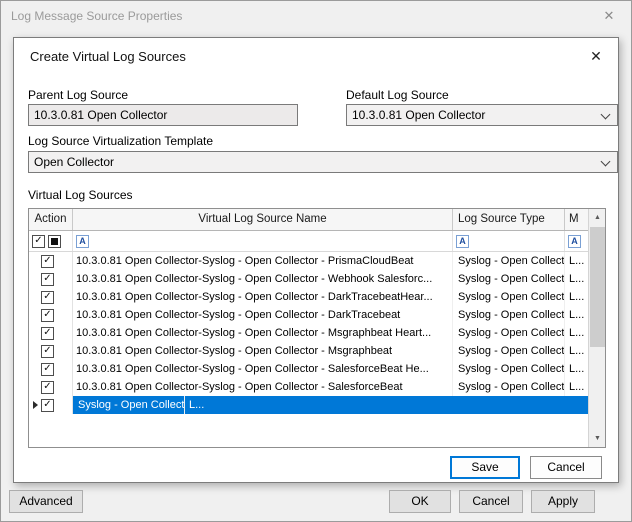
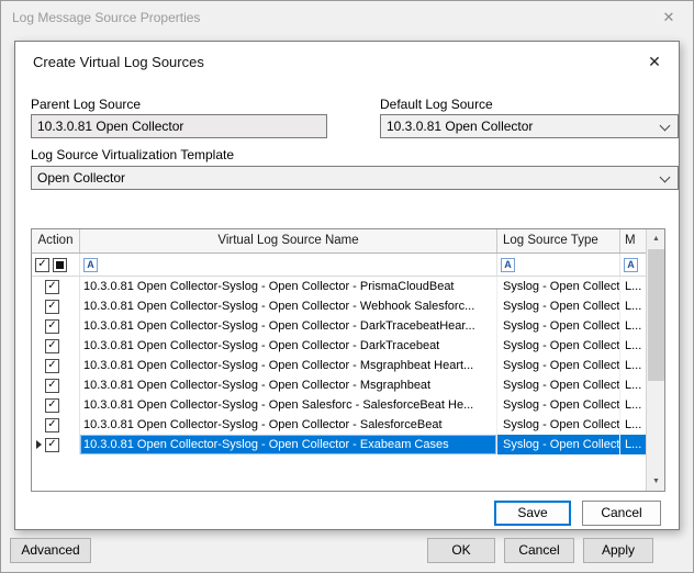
  Log Message Source Properties
  ✕
  Create Virtual Log Sources
  ✕
  Parent Log Source
  10.3.0.81 Open Collector
  Default Log Source
  10.3.0.81 Open Collector
  Log Source Virtualization Template
  Open Collector
- Virtual Log Sources
  Action
  Virtual Log Source Name
  Log Source Type
  M
  ✓
  A
  A
  A
  ✓
  10.3.0.81 Open Collector-Syslog - Open Collector - PrismaCloudBeat
  Syslog - Open Collect
  L...
  ✓
  10.3.0.81 Open Collector-Syslog - Open Collector - Webhook Salesforc...
  Syslog - Open Collect
  L...
  ✓
  10.3.0.81 Open Collector-Syslog - Open Collector - DarkTracebeatHear...
  Syslog - Open Collect
  L...
  ✓
  10.3.0.81 Open Collector-Syslog - Open Collector - DarkTracebeat
  Syslog - Open Collect
  L...
  ✓
  10.3.0.81 Open Collector-Syslog - Open Collector - Msgraphbeat Heart...
  Syslog - Open Collect
  L...
  ✓
  10.3.0.81 Open Collector-Syslog - Open Collector - Msgraphbeat
  Syslog - Open Collect
  L...
  ✓
- 10.3.0.81 Open Collector-Syslog - Open Collector - SalesforceBeat He...
+ 10.3.0.81 Open Collector-Syslog - Open Salesforc - SalesforceBeat He...
  Syslog - Open Collect
  L...
  ✓
  10.3.0.81 Open Collector-Syslog - Open Collector - SalesforceBeat
  Syslog - Open Collect
  L...
  ✓
+ 10.3.0.81 Open Collector-Syslog - Open Collector - Exabeam Cases
  Syslog - Open Collect
  L...
  Save
  Cancel
  Advanced
  OK
  Cancel
  Apply
